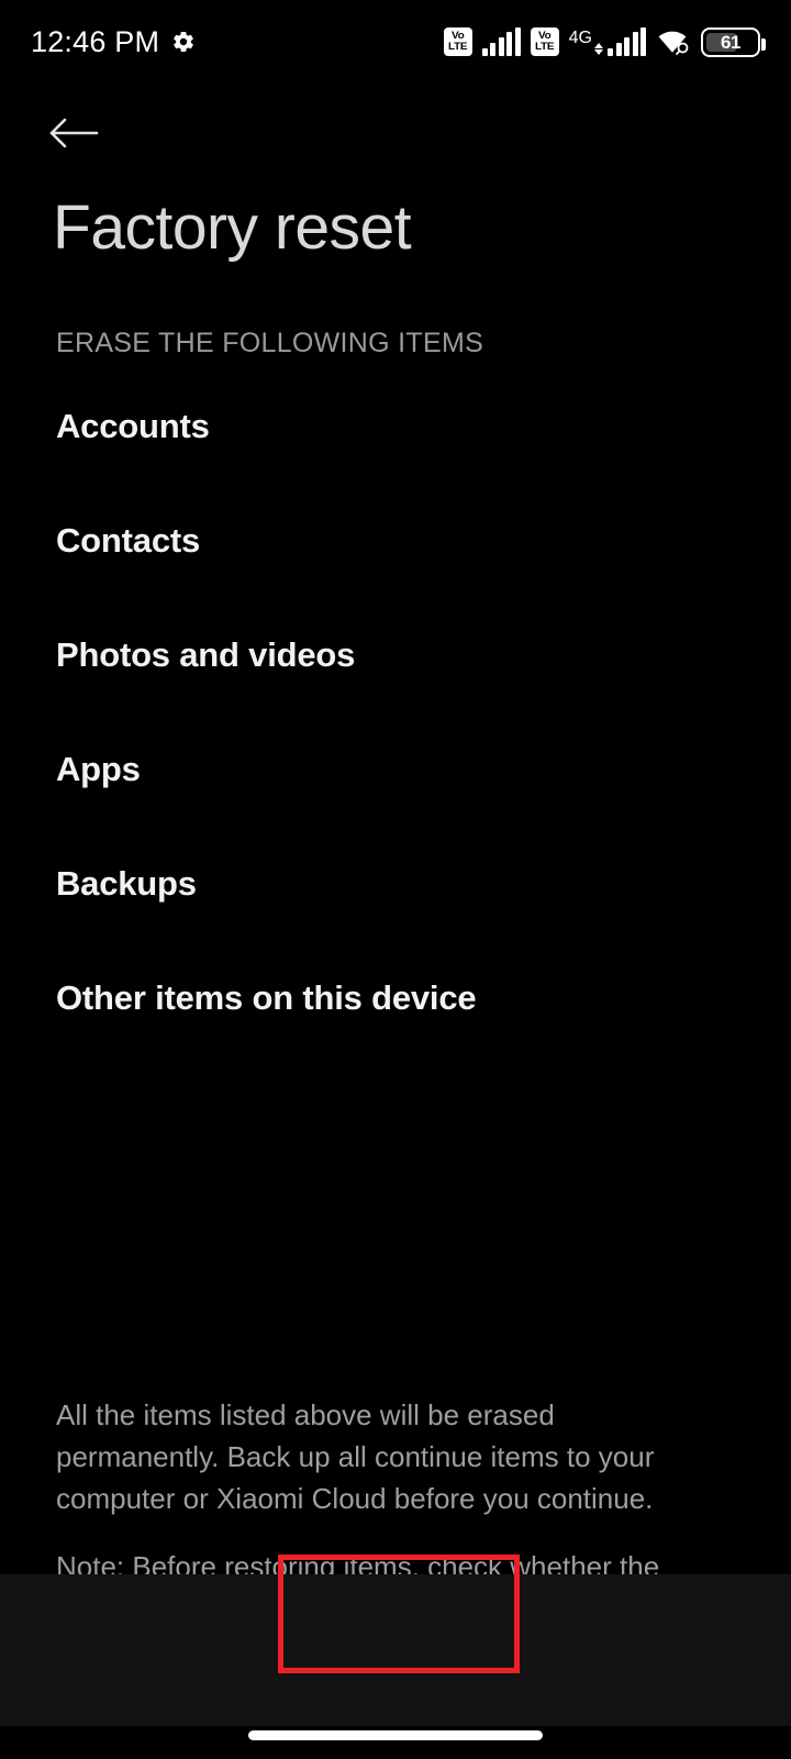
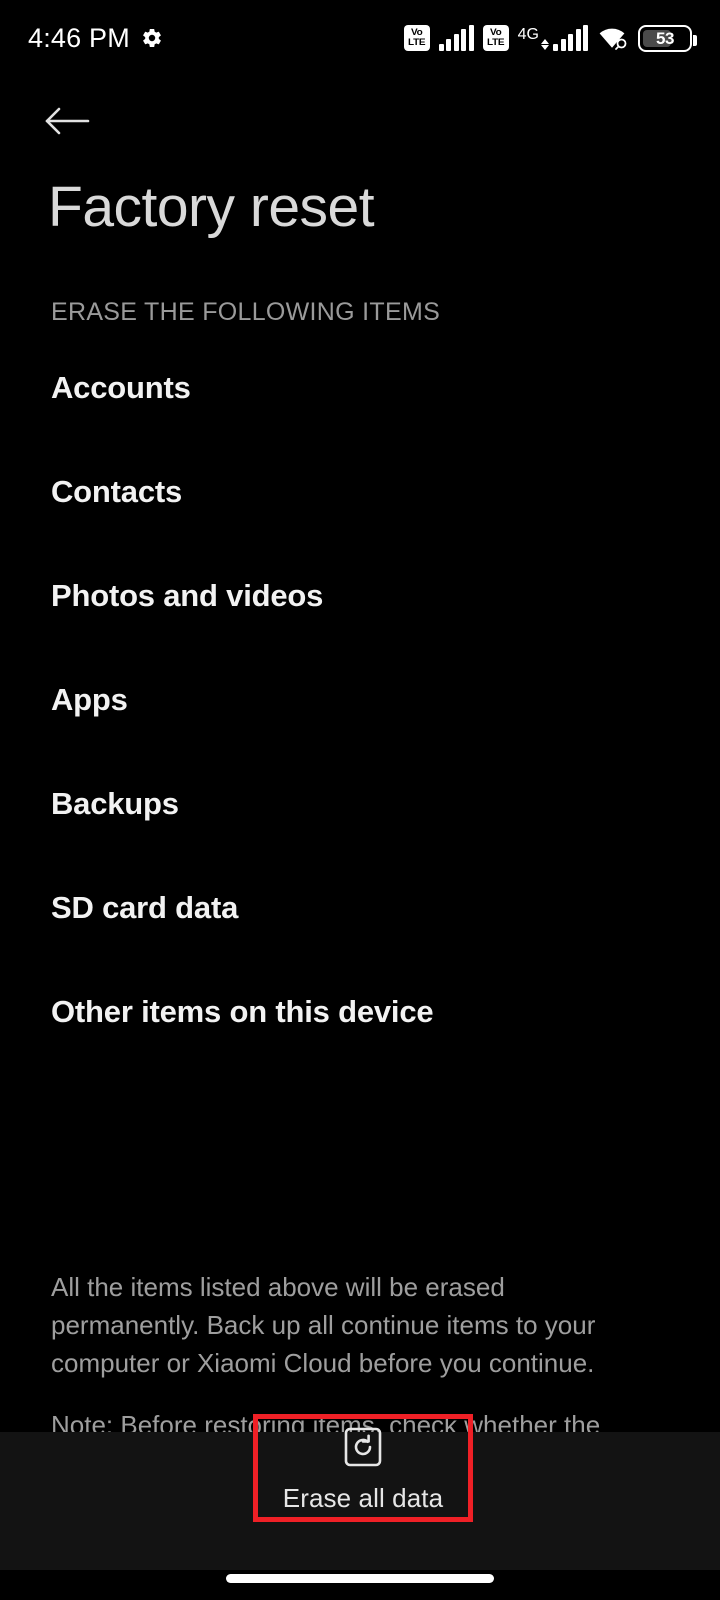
- 12:46 PM
+ 4:46 PM
  Vo
  LTE
  Vo
  LTE
  4G
- 61
+ 53
  Factory reset
  ERASE THE FOLLOWING ITEMS
  Accounts
  Contacts
  Photos and videos
  Apps
  Backups
+ SD card data
  Other items on this device
  All the items listed above will be erased permanently. Back up all continue items to your computer or Xiaomi Cloud before you continue.
  Note: Before restoring items, check whether the
+ Erase all data
